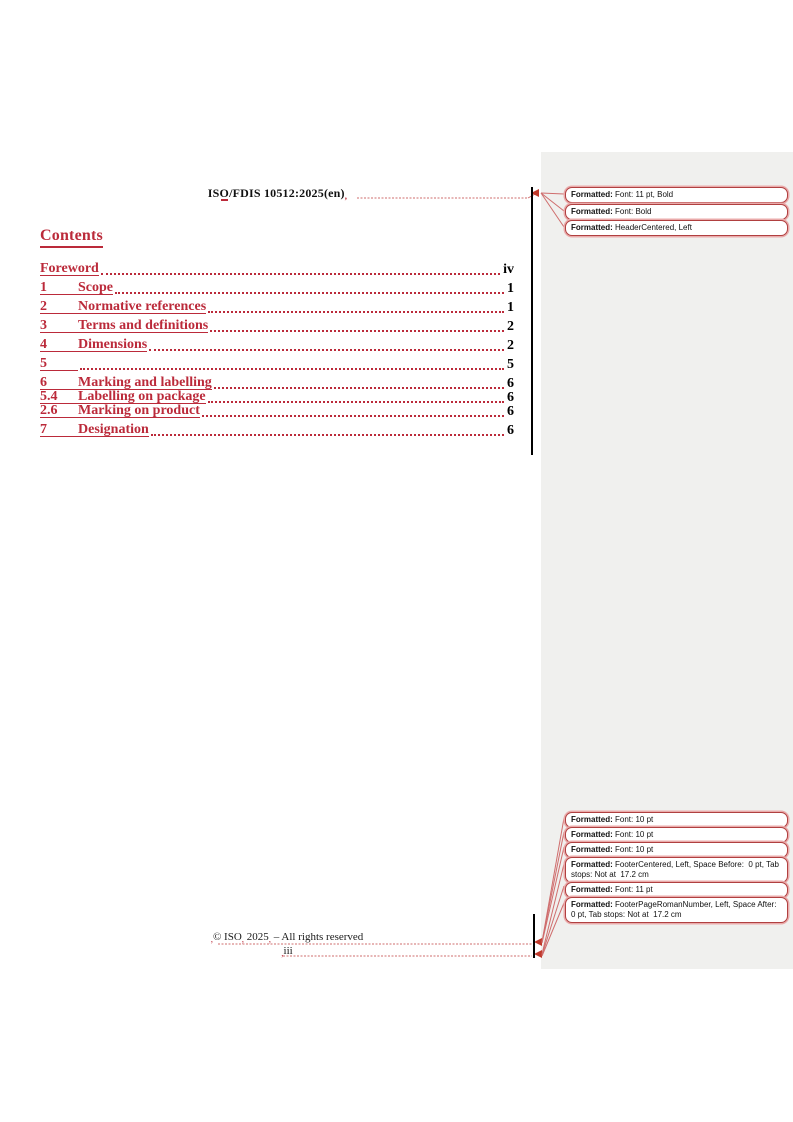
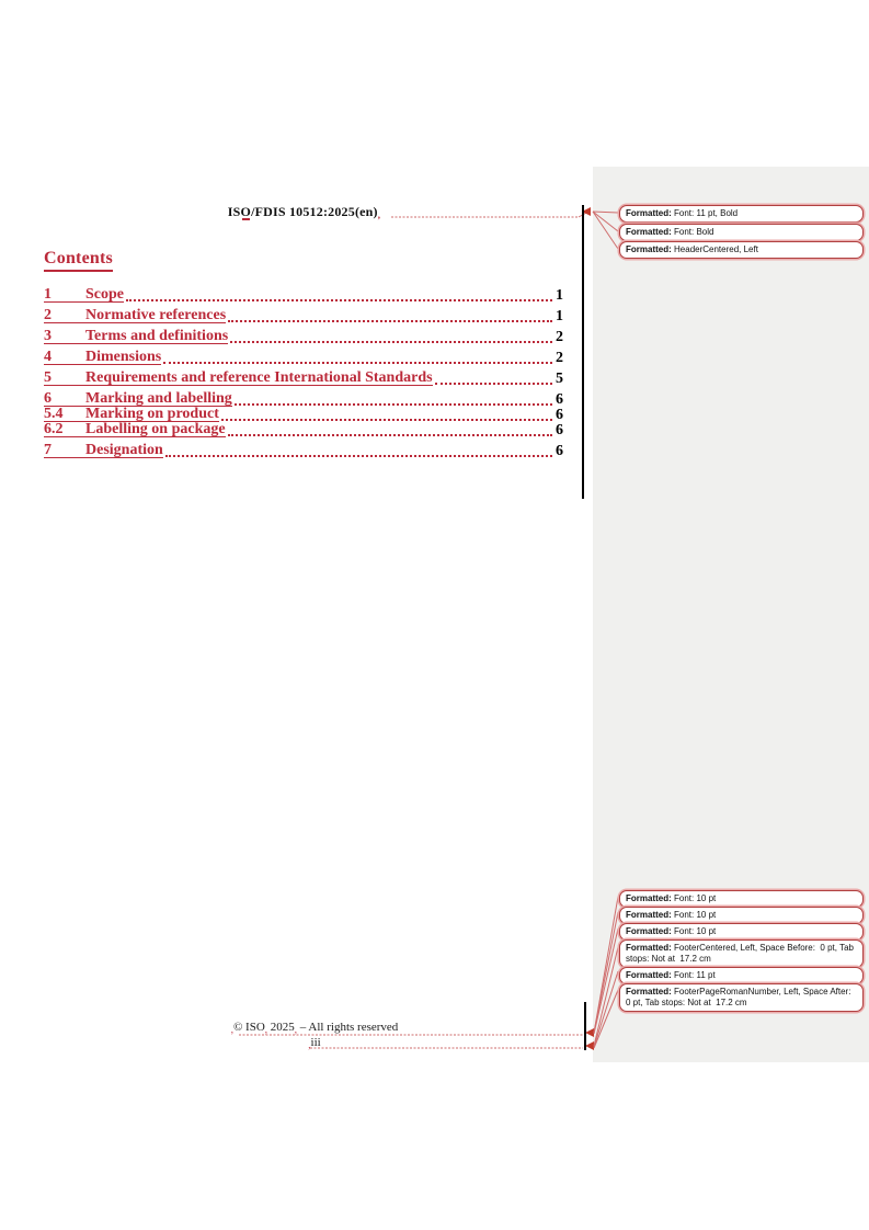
  ISO/FDIS 10512:2025(en),
  Contents
- Foreword
- iv
  1
  Scope
  1
  2
  Normative references
  1
  3
  Terms and definitions
  2
  4
  Dimensions
  2
  5
+ Requirements and reference International Standards
  5
  6
  Marking and labelling
  6
  5.4
- Labelling on package
+ Marking on product
  6
- 2.6
+ 6.2
- Marking on product
+ Labelling on package
  6
  7
  Designation
  6
  ,© ISO, 2025, – All rights reserved
  ,iii
  Formatted: Font: 11 pt, Bold
  Formatted: Font: Bold
  Formatted: HeaderCentered, Left
  Formatted: Font: 10 pt
  Formatted: Font: 10 pt
  Formatted: Font: 10 pt
  Formatted: FooterCentered, Left, Space Before: 0 pt, Tab stops: Not at 17.2 cm
  Formatted: Font: 11 pt
  Formatted: FooterPageRomanNumber, Left, Space After: 0 pt, Tab stops: Not at 17.2 cm
